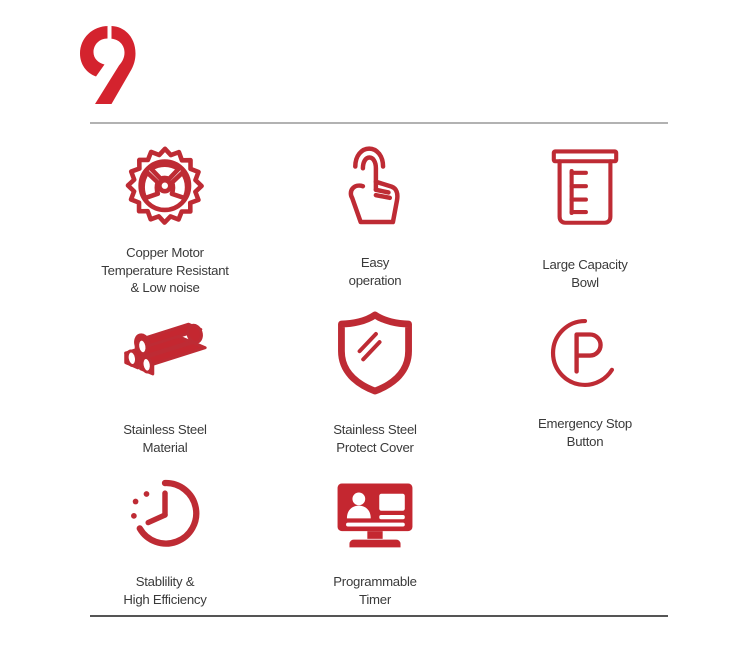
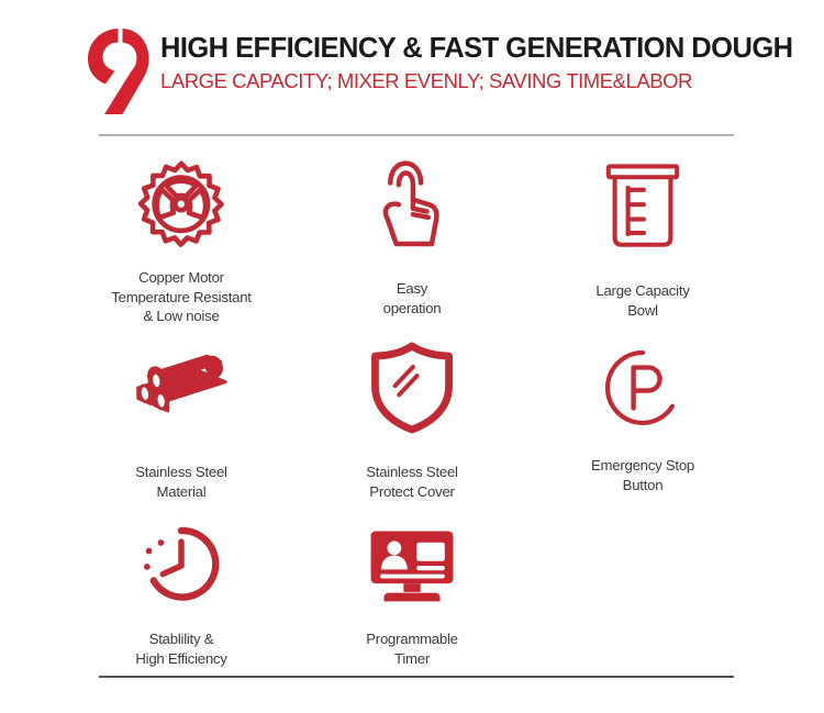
+ HIGH EFFICIENCY & FAST GENERATION DOUGH
+ LARGE CAPACITY; MIXER EVENLY; SAVING TIME&LABOR
  Copper Motor
  Temperature Resistant
  & Low noise
  Easy
  operation
  Large Capacity
  Bowl
  Stainless Steel
  Material
  Stainless Steel
  Protect Cover
  Emergency Stop
  Button
  Stablility &
  High Efficiency
  Programmable
  Timer
